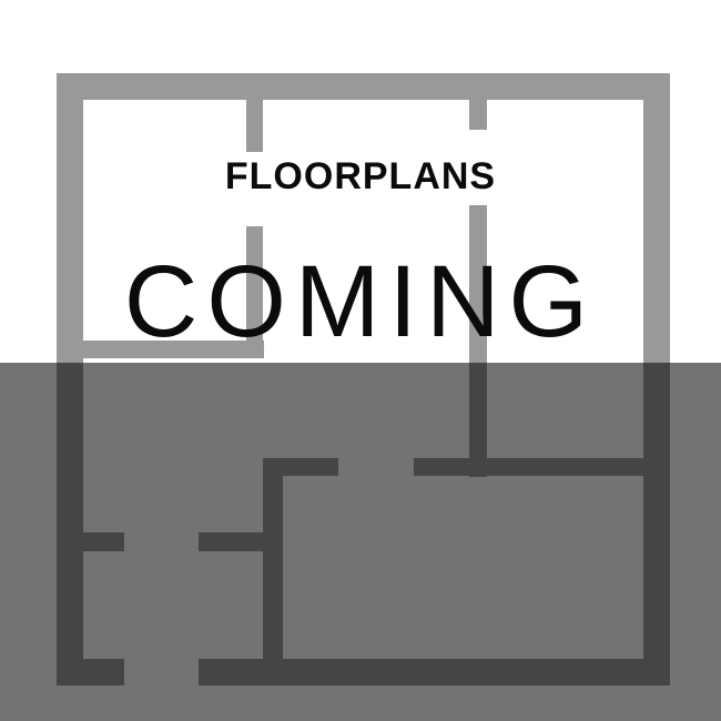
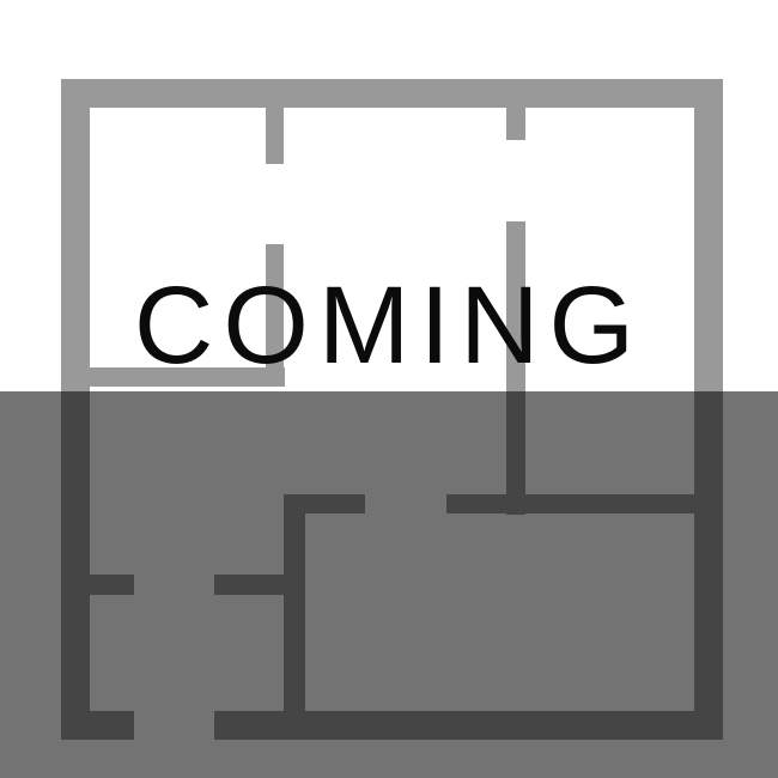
- FLOORPLANS
  COMING
